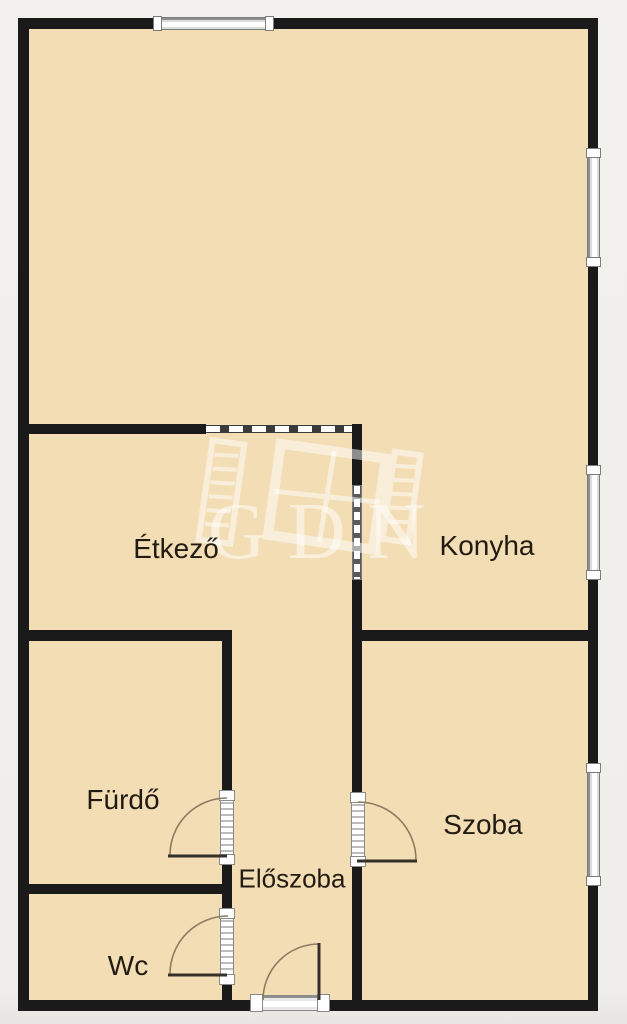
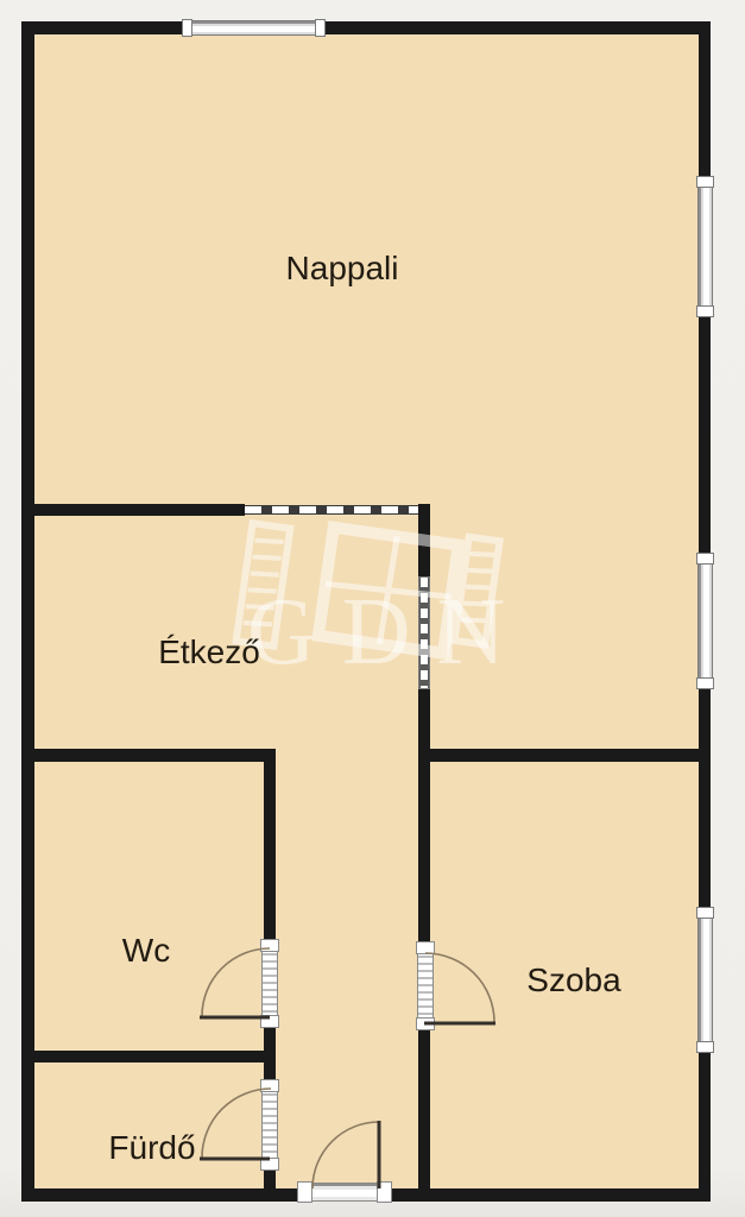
  GDN
+ Nappali
  Étkező
- Konyha
- Fürdő
+ Wc
- Előszoba
- Wc
+ Fürdő
  Szoba
